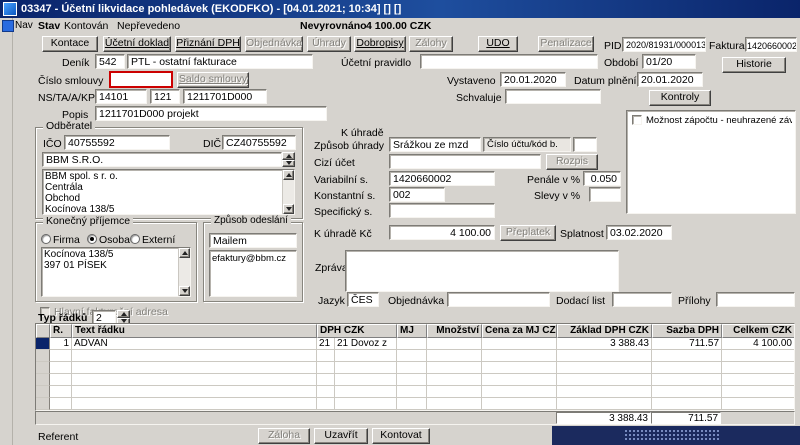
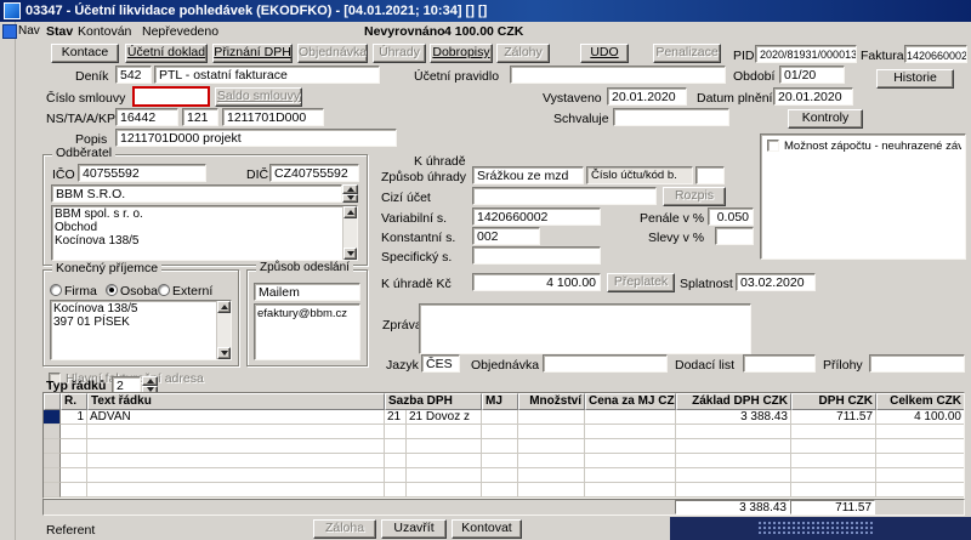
  03347 - Účetní likvidace pohledávek (EKODFKO) - [04.01.2021; 10:34] [] []
  Nav
  Stav
  Kontován
  Nepřevedeno
  Nevyrovnáno
  4 100.00 CZK
  Kontace
  Účetní doklad
  Přiznání DPH
  Objednávka
  Úhrady
  Dobropisy
  Zálohy
  UDO
  Penalizace
  PID
  2020/81931/000013
  Faktura
  1420660002
  Deník
  542
  PTL - ostatní fakturace
  Účetní pravidlo
  Období
  01/20
  Historie
  Číslo smlouvy
  Saldo smlouvy
  Vystaveno
  20.01.2020
  Datum plnění
  20.01.2020
  NS/TA/A/KP
- 14101
+ 16442
  121
  1211701D000
  Schvaluje
  Kontroly
  Popis
  1211701D000 projekt
  Možnost zápočtu - neuhrazené záv
  Odběratel
  IČO
  40755592
  DIČ
  CZ40755592
  BBM S.R.O.
  BBM spol. s r. o.
- Centrála
  Obchod
  Kocínova 138/5
  Konečný příjemce
  Firma
  Osoba
  Externí
  Kocínova 138/5
  397 01 PÍSEK
  Způsob odeslání
  Mailem
  efaktury@bbm.cz
  K úhradě
  Způsob úhrady
  Srážkou ze mzd
  Číslo účtu/kód b.
  Cizí účet
  Rozpis
  Variabilní s.
  1420660002
  Penále v %
  0.050
  Konstantní s.
  002
  Slevy v %
  Specifický s.
  K úhradě Kč
  4 100.00
  Přeplatek
  Splatnost
  03.02.2020
  Zpráv
  Jazyk
  ČES
  Objednávka
  Dodací list
  Přílohy
  Typ řádků
  2
  Ř.
  Text řádku
- DPH CZK
+ Sazba DPH
  MJ
  Množství
  Cena za MJ CZ
  Základ DPH CZK
- Sazba DPH
+ DPH CZK
  Celkem CZK
  1
  ADVAN
  21
  21 Dovoz z
  3 388.43
  711.57
  4 100.00
  3 388.43
  711.57
  Referent
  Záloha
  Uzavřít
  Kontovat
